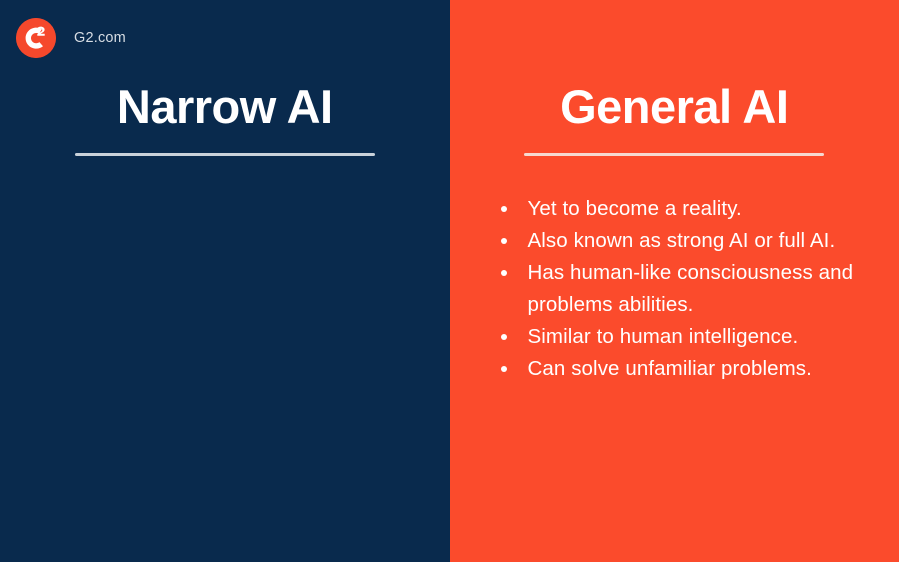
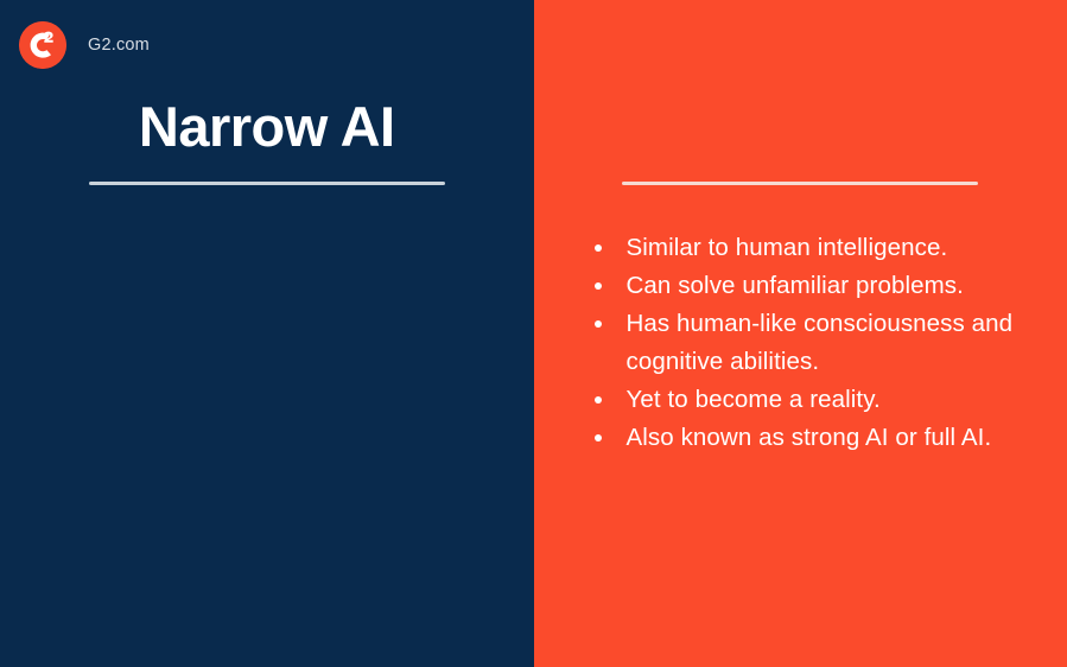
  G2.com
  Narrow AI
- General AI
- Yet to become a reality.
+ Similar to human intelligence.
- Also known as strong AI or full AI.
+ Can solve unfamiliar problems.
- Has human-like consciousness and problems abilities.
+ Has human-like consciousness and cognitive abilities.
- Similar to human intelligence.
+ Yet to become a reality.
- Can solve unfamiliar problems.
+ Also known as strong AI or full AI.
